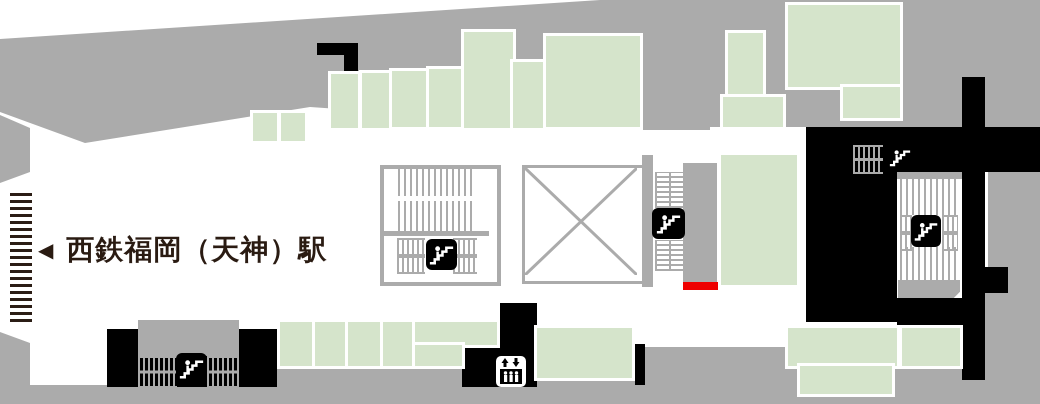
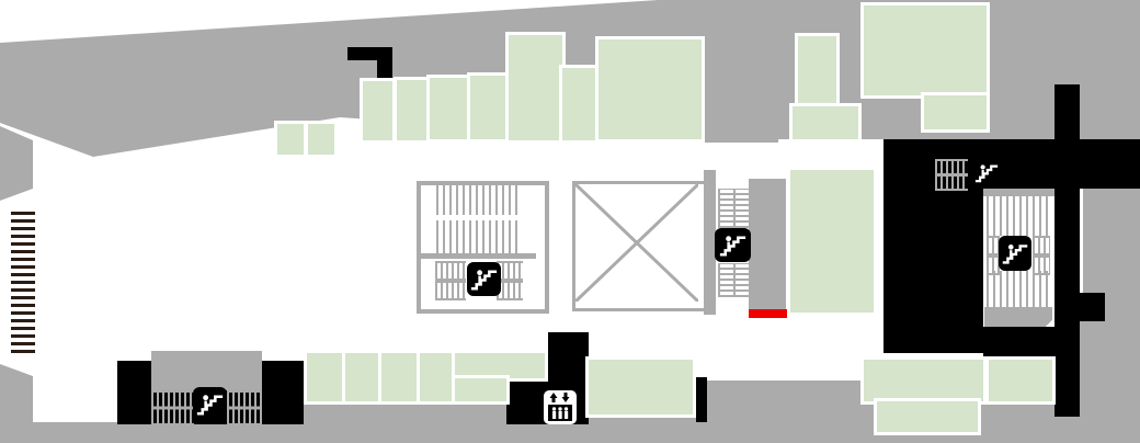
- ◀
- 西鉄福岡（天神）駅
